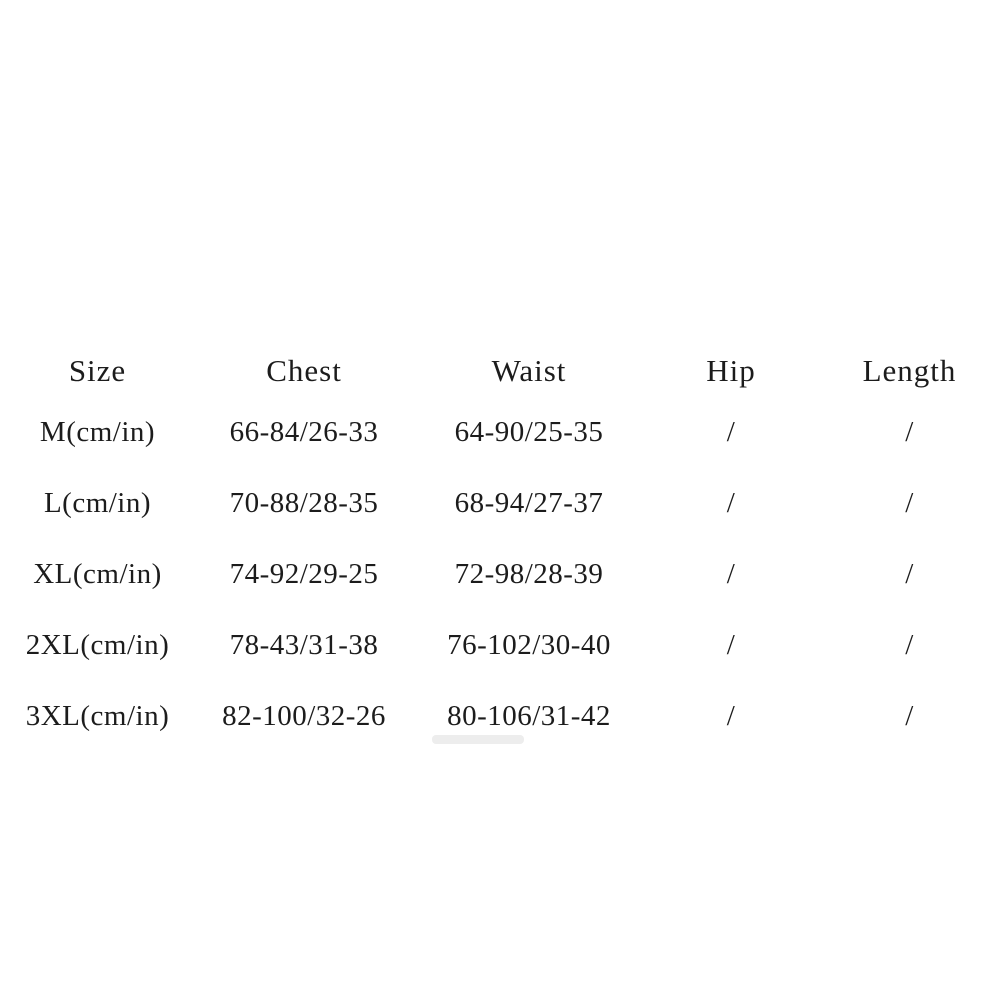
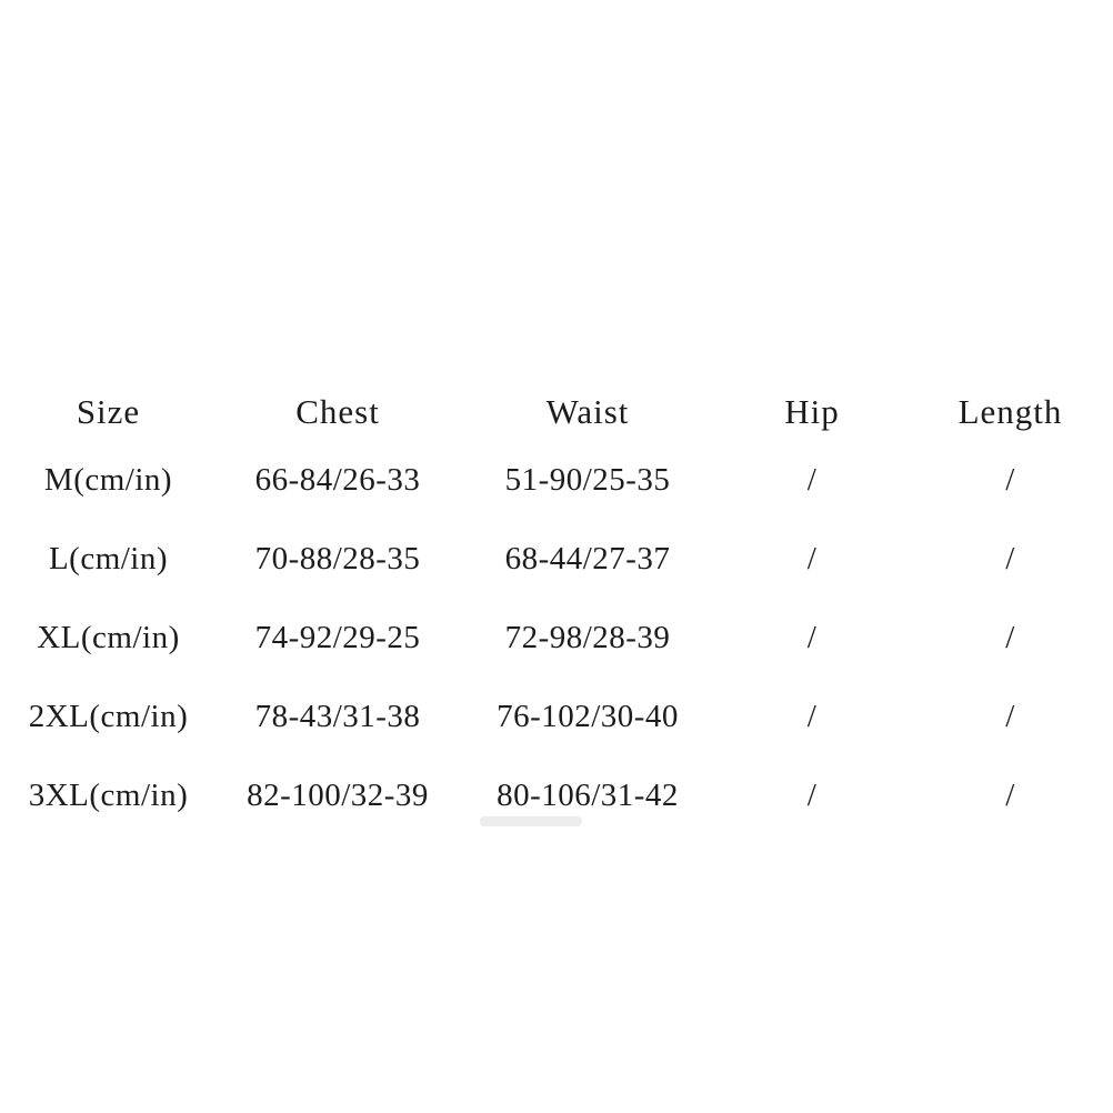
  Size	Chest	Waist	Hip	Length
- M(cm/in)	66-84/26-33	64-90/25-35	/	/
+ M(cm/in)	66-84/26-33	51-90/25-35	/	/
- L(cm/in)	70-88/28-35	68-94/27-37	/	/
+ L(cm/in)	70-88/28-35	68-44/27-37	/	/
  XL(cm/in)	74-92/29-25	72-98/28-39	/	/
  2XL(cm/in)	78-43/31-38	76-102/30-40	/	/
- 3XL(cm/in)	82-100/32-26	80-106/31-42	/	/
+ 3XL(cm/in)	82-100/32-39	80-106/31-42	/	/
